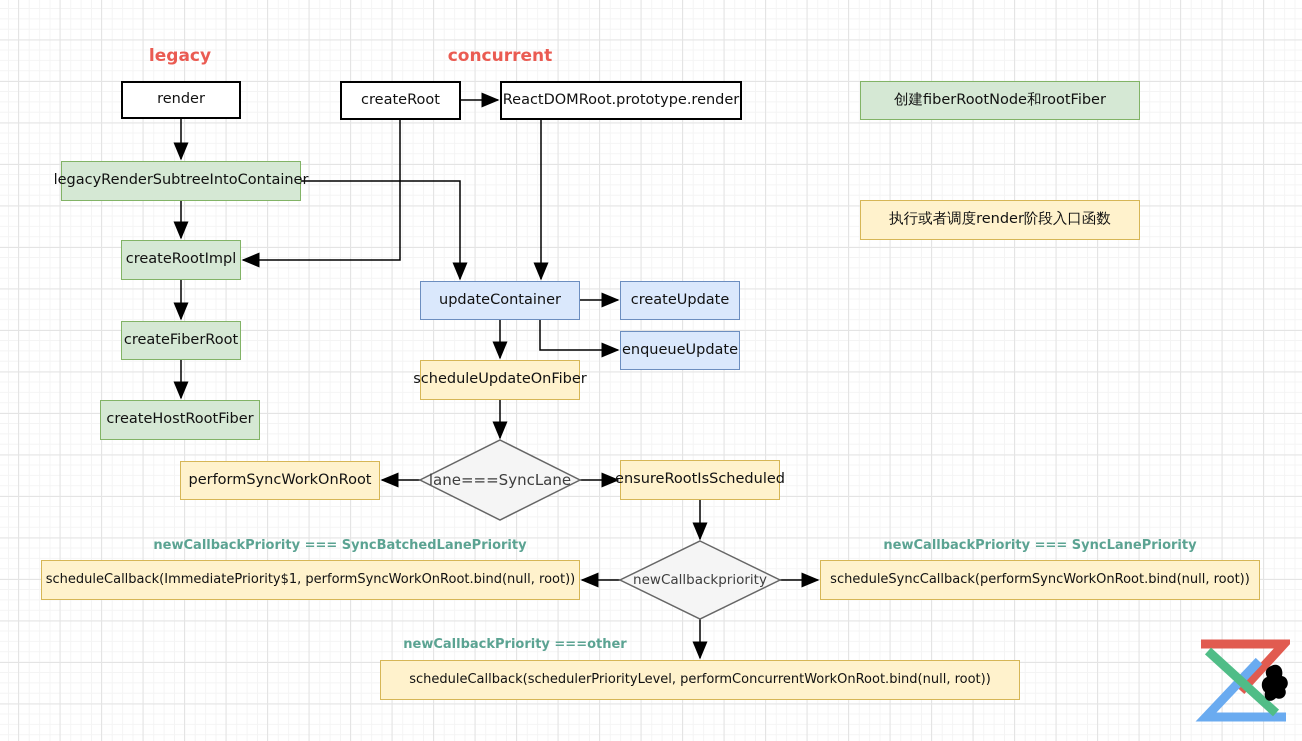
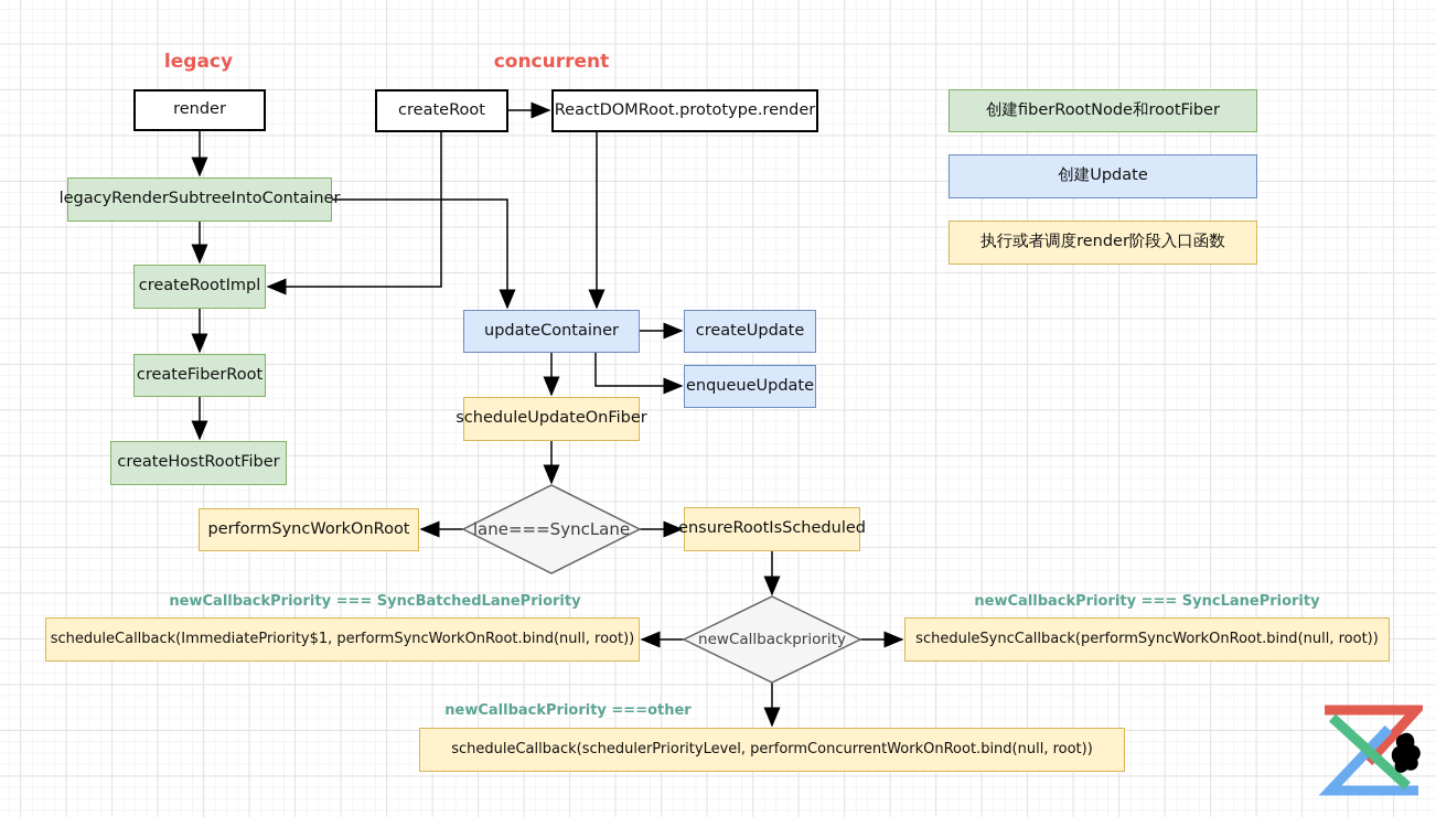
  legacy
  concurrent
  render
  createRoot
  ReactDOMRoot.prototype.render
  legacyRenderSubtreeIntoContainer
  createRootImpl
  createFiberRoot
  createHostRootFiber
  updateContainer
  createUpdate
  enqueueUpdate
  scheduleUpdateOnFiber
  performSyncWorkOnRoot
  ensureRootIsScheduled
  scheduleCallback(ImmediatePriority$1, performSyncWorkOnRoot.bind(null, root))
  scheduleSyncCallback(performSyncWorkOnRoot.bind(null, root))
  scheduleCallback(schedulerPriorityLevel, performConcurrentWorkOnRoot.bind(null, root))
  lane===SyncLane
  newCallbackpriority
  newCallbackPriority === SyncBatchedLanePriority
  newCallbackPriority === SyncLanePriority
  newCallbackPriority ===other
  创建fiberRootNode和rootFiber
+ 创建Update
  执行或者调度render阶段入口函数
